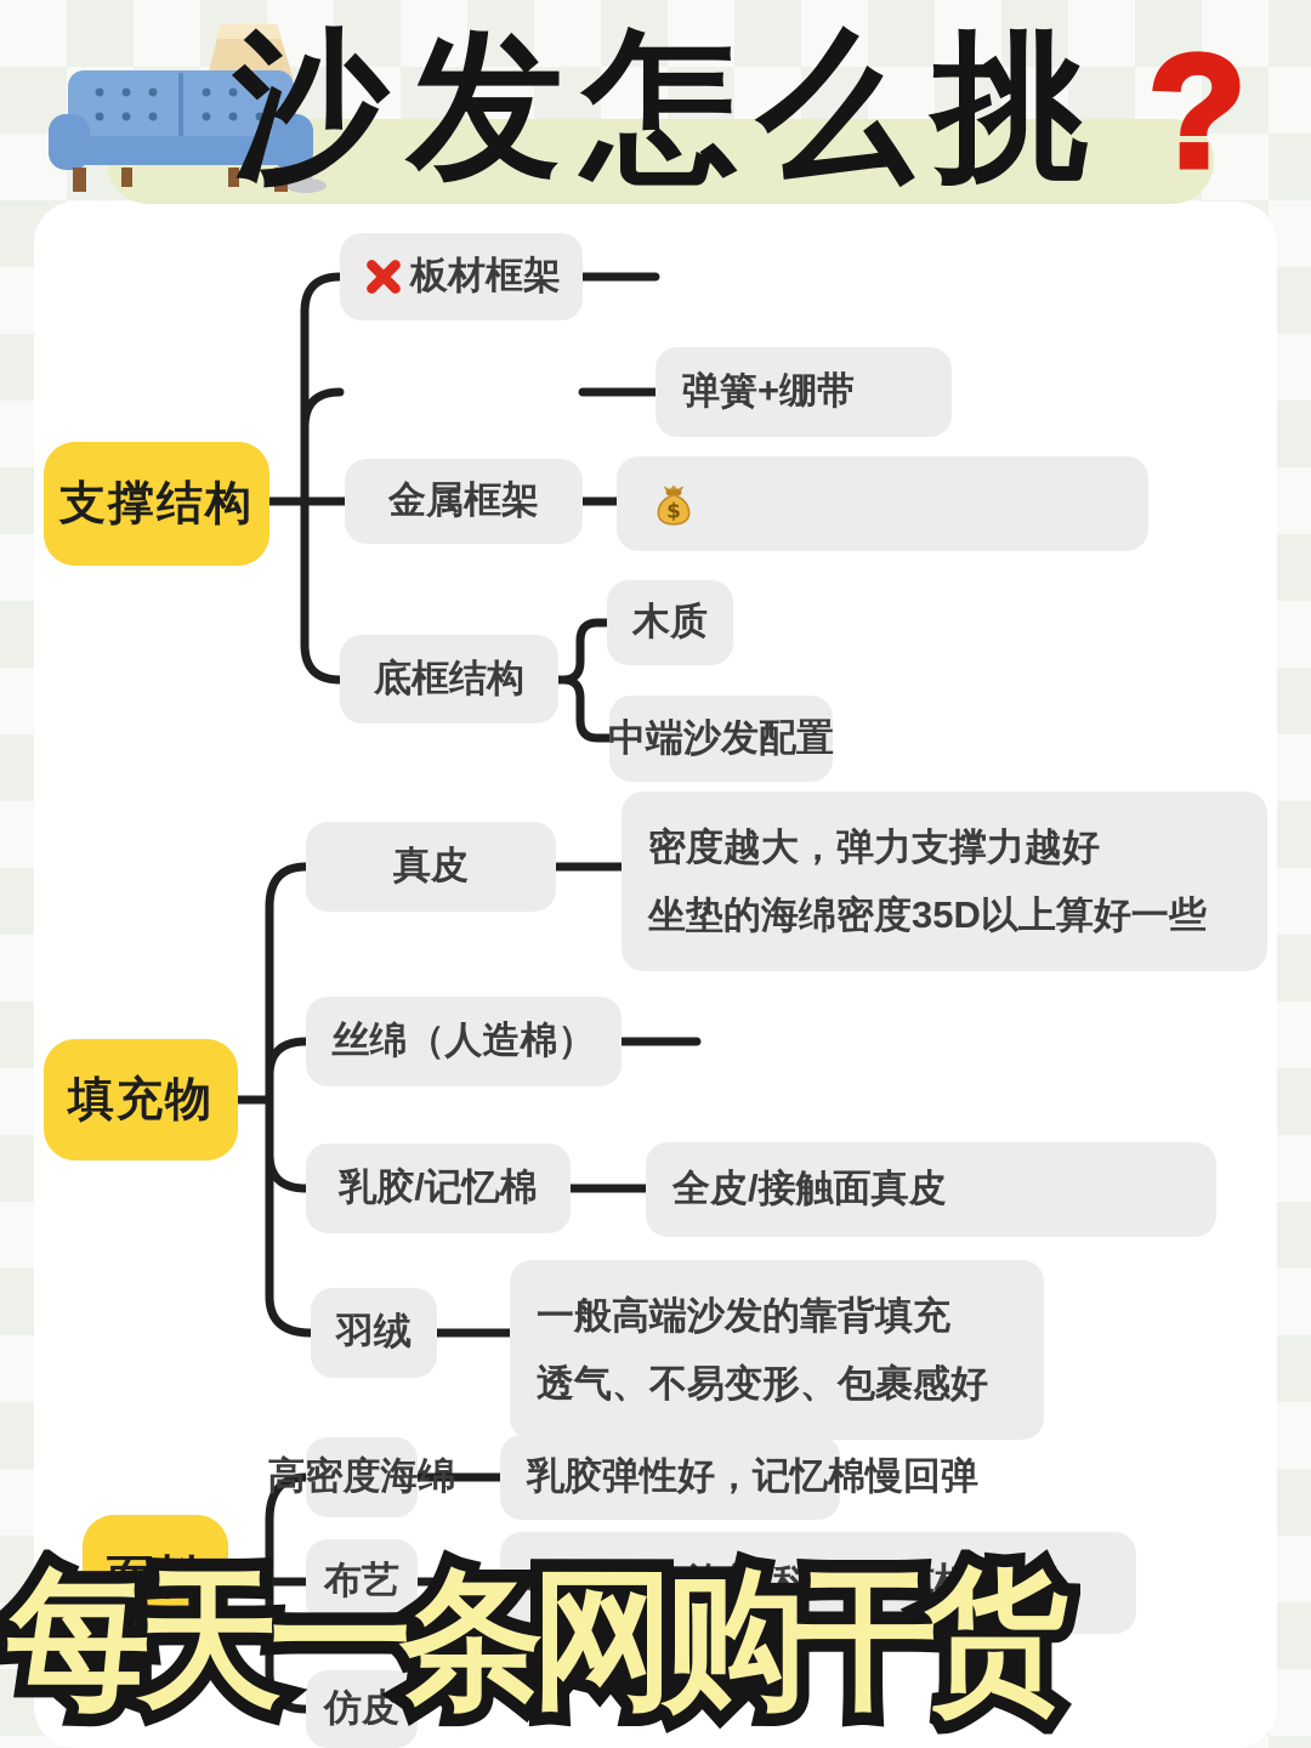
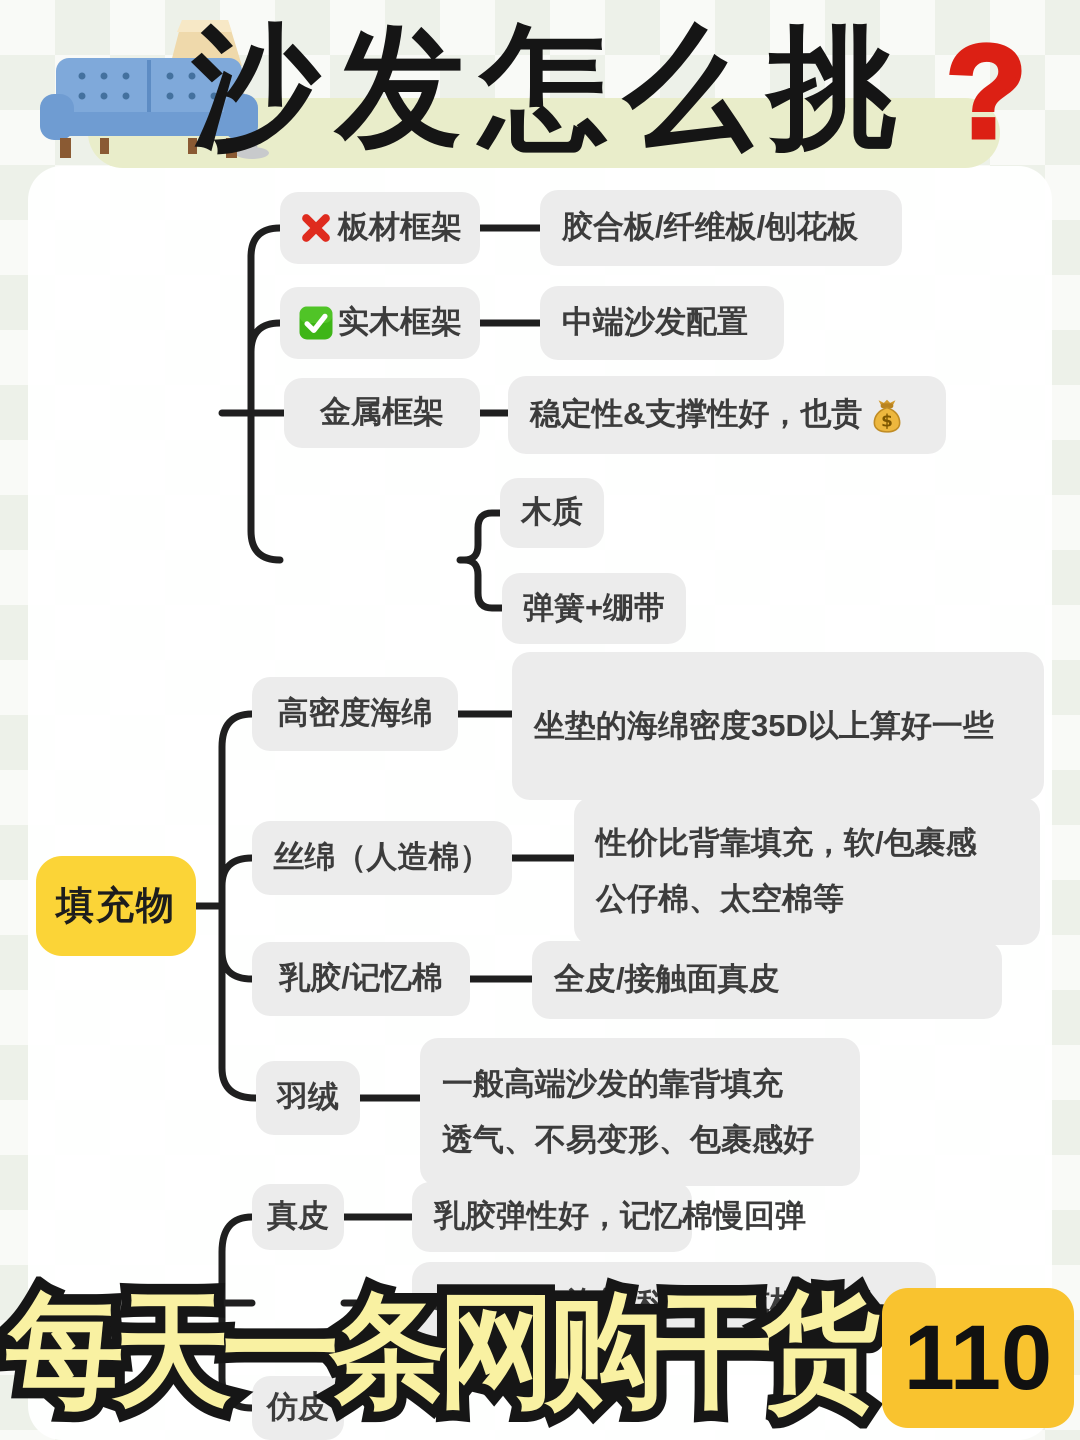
  沙发怎么挑
  ?
- 支撑结构
  板材框架
+ 胶合板/纤维板/刨花板
+ 实木框架
- 弹簧+绷带
+ 中端沙发配置
  金属框架
+ 稳定性&支撑性好，也贵
  $
- 底框结构
  木质
- 中端沙发配置
+ 弹簧+绷带
  填充物
- 真皮
+ 高密度海绵
- 密度越大，弹力支撑力越好
  坐垫的海绵密度35D以上算好一些
  丝绵（人造棉）
+ 性价比背靠填充，软/包裹感
+ 公仔棉、太空棉等
  乳胶/记忆棉
  全皮/接触面真皮
  羽绒
  一般高端沙发的靠背填充
  透气、不易变形、包裹感好
- 面料
- 高密度海绵
+ 真皮
  乳胶弹性好，记忆棉慢回弹
- 布艺
  棉麻混纺/涤纶/科技布/纯棉/纯麻
  仿皮
  每天一条网购干货
+ 110
